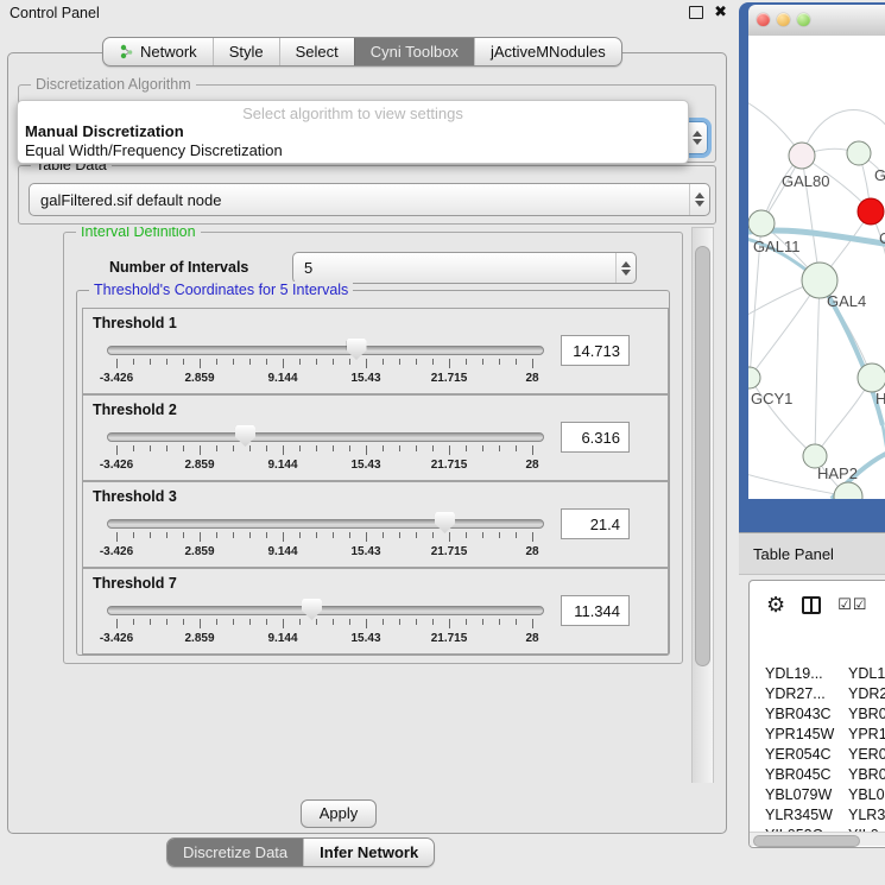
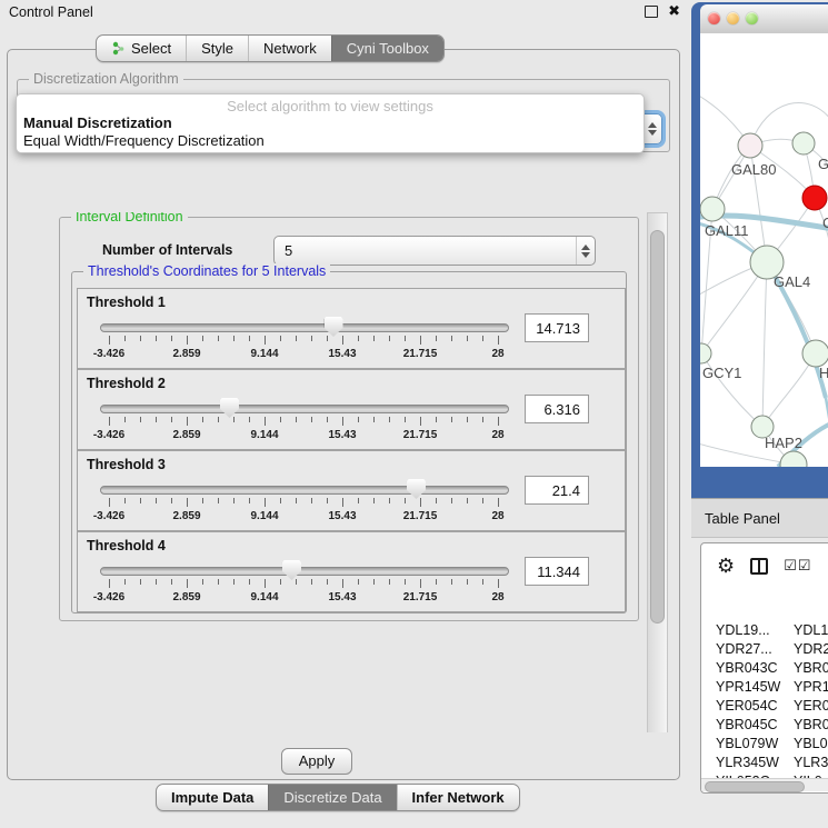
  Control Panel
  ✖
- Network
+ Select
  Style
- Select
+ Network
  Cyni Toolbox
- jActiveMNodules
  Discretization Algorithm
- Table Data
- galFiltered.sif default node
  Interval Definition
  Number of Intervals
  5
  Threshold's Coordinates for 5 Intervals
  Threshold 1
  -3.426
  2.859
  9.144
  15.43
  21.715
  28
  14.713
  Threshold 2
  -3.426
  2.859
  9.144
  15.43
  21.715
  28
  6.316
  Threshold 3
  -3.426
  2.859
  9.144
  15.43
  21.715
  28
  21.4
- Threshold 7
+ Threshold 4
  -3.426
  2.859
  9.144
  15.43
  21.715
  28
  11.344
  Apply
+ Impute Data
  Discretize Data
  Infer Network
  GAL80
  GAL11
  GAL4
  GCY1
  H
  HAP2
  Table Panel
  ⚙
  ☑☑
  YDL19...
  YDL1
  YDR27...
  YDR2
  YBR043C
  YBR0
  YPR145W
  YPR1
  YER054C
  YER0
  YBR045C
  YBR0
  YBL079W
  YBL0
  YLR345W
  YLR3
  Select algorithm to view settings
  Manual Discretization
  Equal Width/Frequency Discretization
